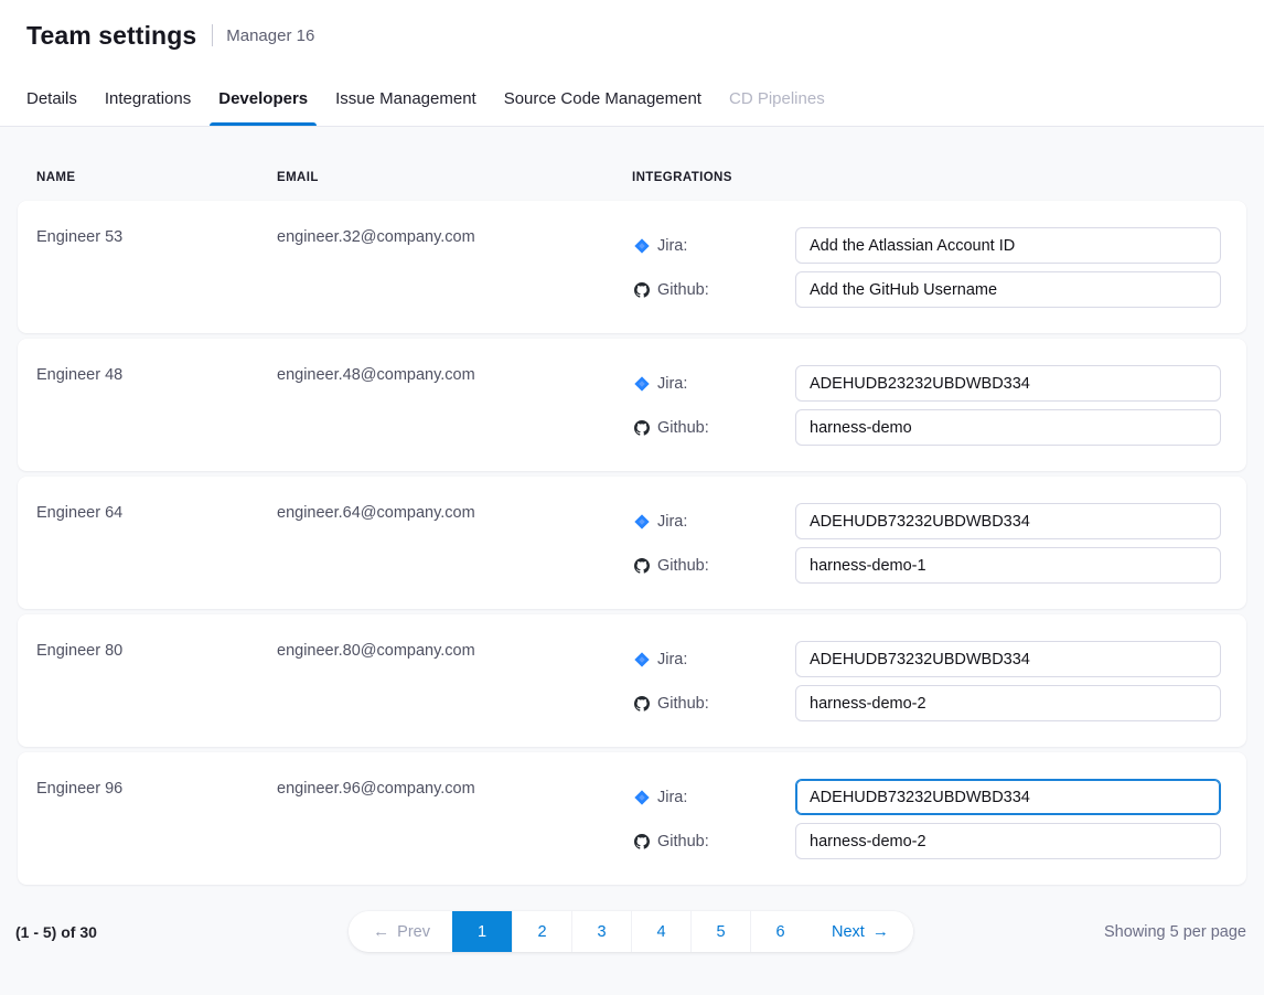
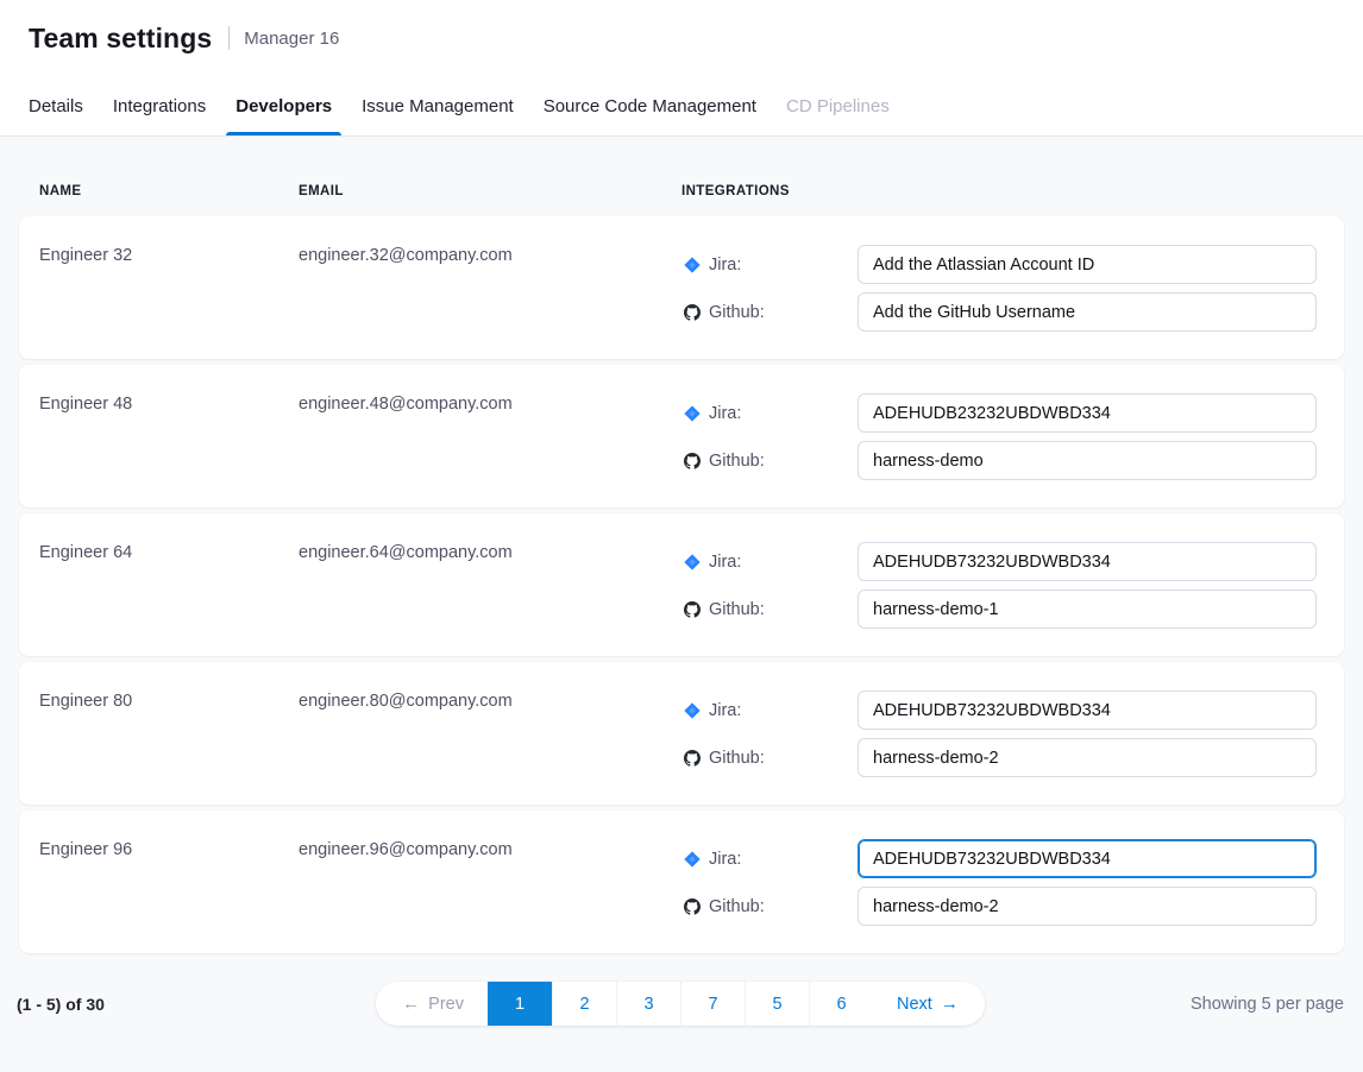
  Team settings
  Manager 16
  Details
  Integrations
  Developers
  Issue Management
  Source Code Management
  CD Pipelines
  NAME
  EMAIL
  INTEGRATIONS
- Engineer 53
+ Engineer 32
  engineer.32@company.com
  Jira:
  Add the Atlassian Account ID
  Github:
  Add the GitHub Username
  Engineer 48
  engineer.48@company.com
  Jira:
  ADEHUDB23232UBDWBD334
  Github:
  harness-demo
  Engineer 64
  engineer.64@company.com
  Jira:
  ADEHUDB73232UBDWBD334
  Github:
  harness-demo-1
  Engineer 80
  engineer.80@company.com
  Jira:
  ADEHUDB73232UBDWBD334
  Github:
  harness-demo-2
  Engineer 96
  engineer.96@company.com
  Jira:
  ADEHUDB73232UBDWBD334
  Github:
  harness-demo-2
  (1 - 5) of 30
  ←
  Prev
  1
  2
  3
- 4
+ 7
  5
  6
  Next
  →
  Showing 5 per page
